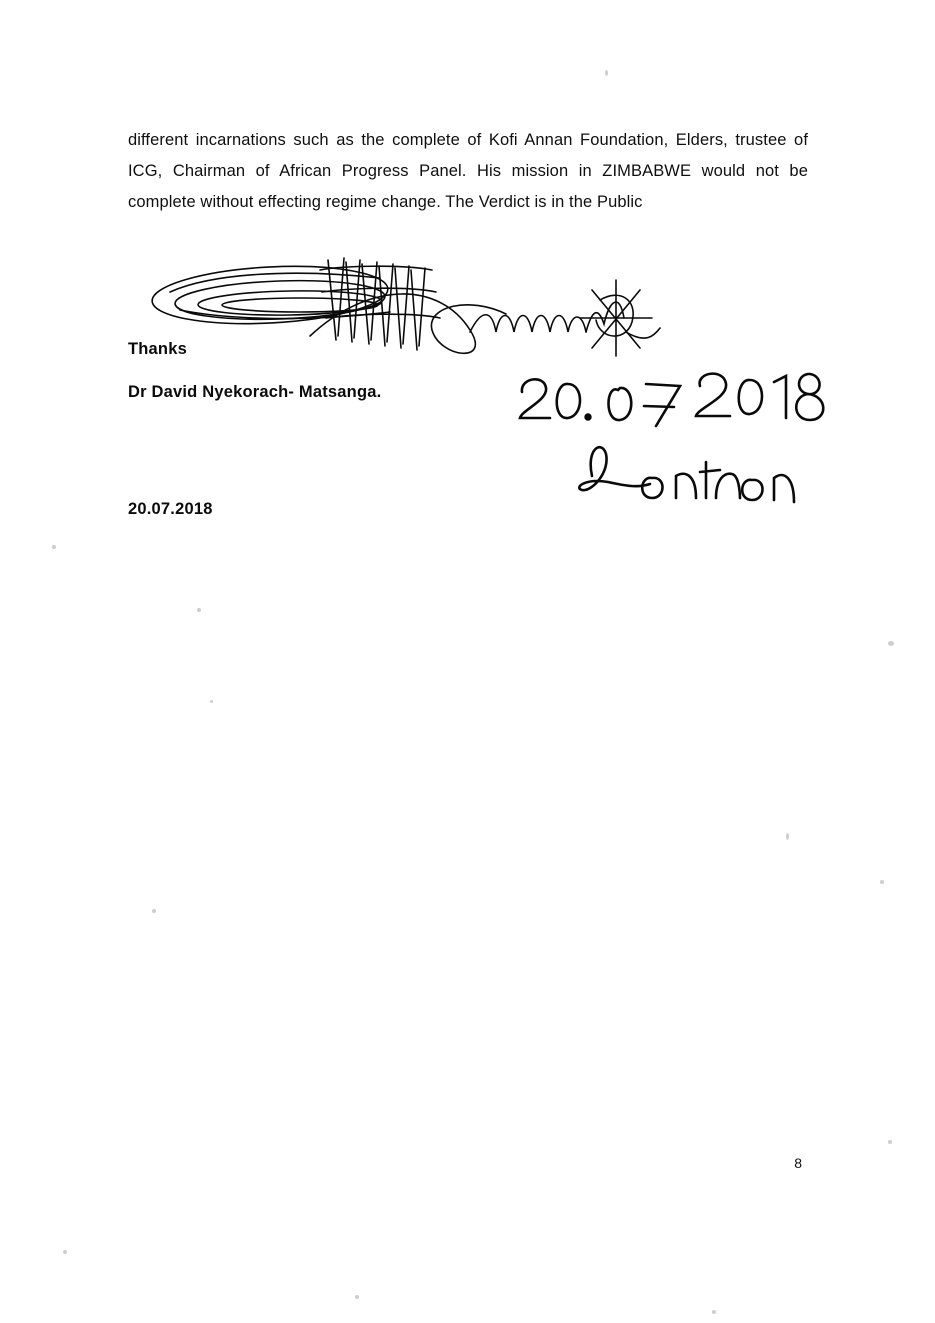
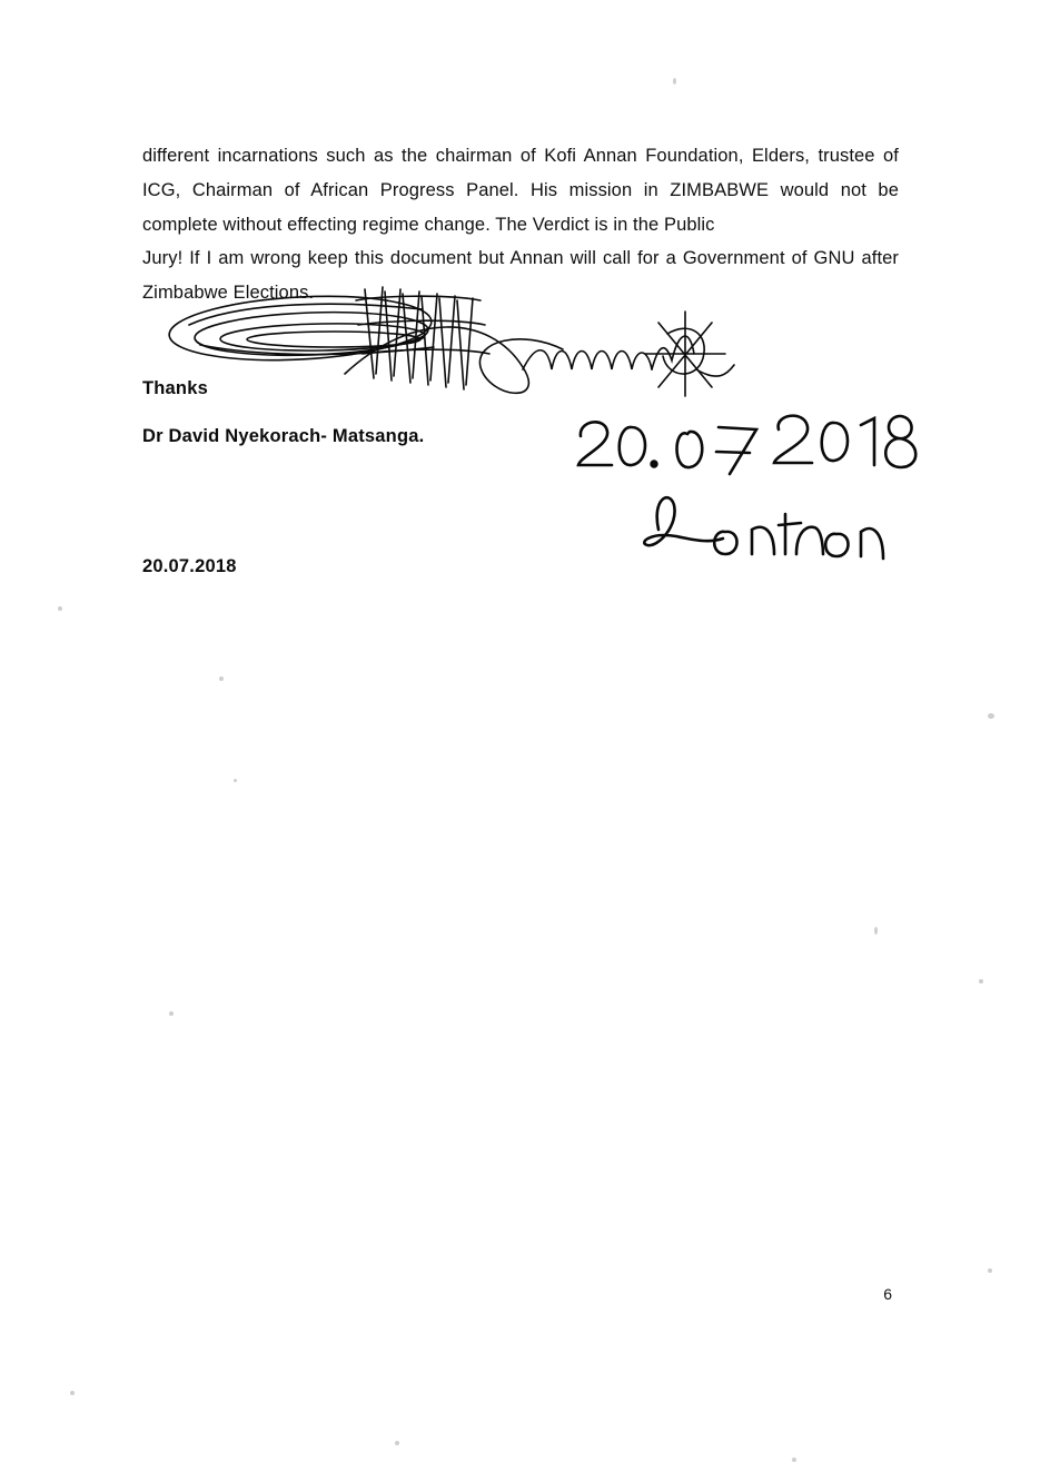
- different incarnations such as the complete of Kofi Annan Foundation, Elders, trustee of ICG, Chairman of African Progress Panel. His mission in ZIMBABWE would not be complete without effecting regime change. The Verdict is in the Public
+ different incarnations such as the chairman of Kofi Annan Foundation, Elders, trustee of ICG, Chairman of African Progress Panel. His mission in ZIMBABWE would not be complete without effecting regime change. The Verdict is in the Public
+ Jury! If I am wrong keep this document but Annan will call for a Government of GNU after Zimbabwe Elections.
  Thanks
  Dr David Nyekorach- Matsanga.
  20.07.2018
- 8
+ 6
